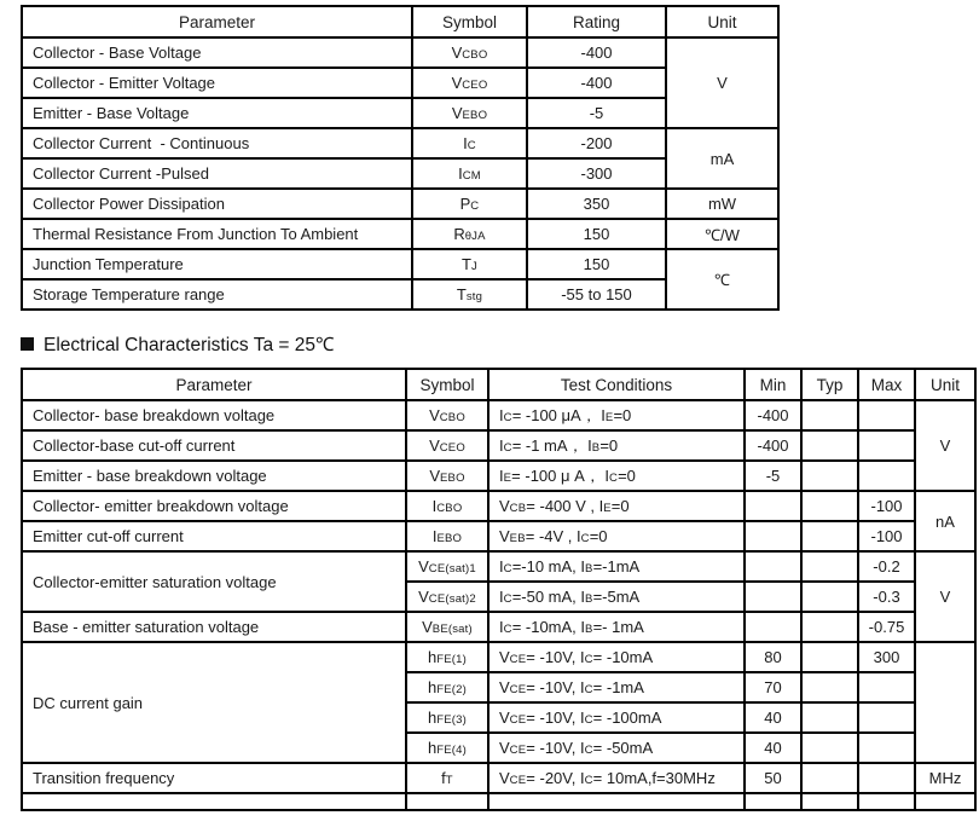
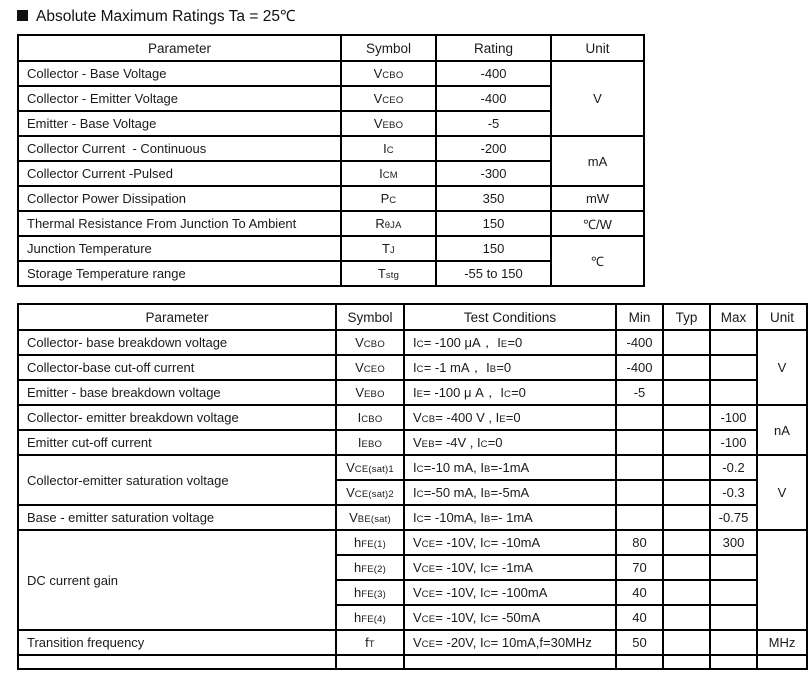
+ Absolute Maximum Ratings Ta = 25℃
  Parameter	Symbol	Rating	Unit
  Collector - Base Voltage	VCBO	-400	V
  Collector - Emitter Voltage	VCEO	-400
  Emitter - Base Voltage	VEBO	-5
  Collector Current - Continuous	IC	-200	mA
  Collector Current -Pulsed	ICM	-300
  Collector Power Dissipation	PC	350	mW
  Thermal Resistance From Junction To Ambient	RθJA	150	℃/W
  Junction Temperature	TJ	150	℃
  Storage Temperature range	Tstg	-55 to 150
- Electrical Characteristics Ta = 25℃
  Parameter	Symbol	Test Conditions	Min	Typ	Max	Unit
  Collector- base breakdown voltage	VCBO	IC= -100 μA， IE=0	-400			V
  Collector-base cut-off current	VCEO	IC= -1 mA， IB=0	-400
  Emitter - base breakdown voltage	VEBO	IE= -100 μ A， IC=0	-5
  Collector- emitter breakdown voltage	ICBO	VCB= -400 V , IE=0			-100	nA
  Emitter cut-off current	IEBO	VEB= -4V , IC=0			-100
  Collector-emitter saturation voltage	VCE(sat)1	IC=-10 mA, IB=-1mA			-0.2	V
  VCE(sat)2	IC=-50 mA, IB=-5mA			-0.3
  Base - emitter saturation voltage	VBE(sat)	IC= -10mA, IB=- 1mA			-0.75
  DC current gain	hFE(1)	VCE= -10V, IC= -10mA	80		300
  hFE(2)	VCE= -10V, IC= -1mA	70
  hFE(3)	VCE= -10V, IC= -100mA	40
  hFE(4)	VCE= -10V, IC= -50mA	40
  Transition frequency	fT	VCE= -20V, IC= 10mA,f=30MHz	50			MHz
